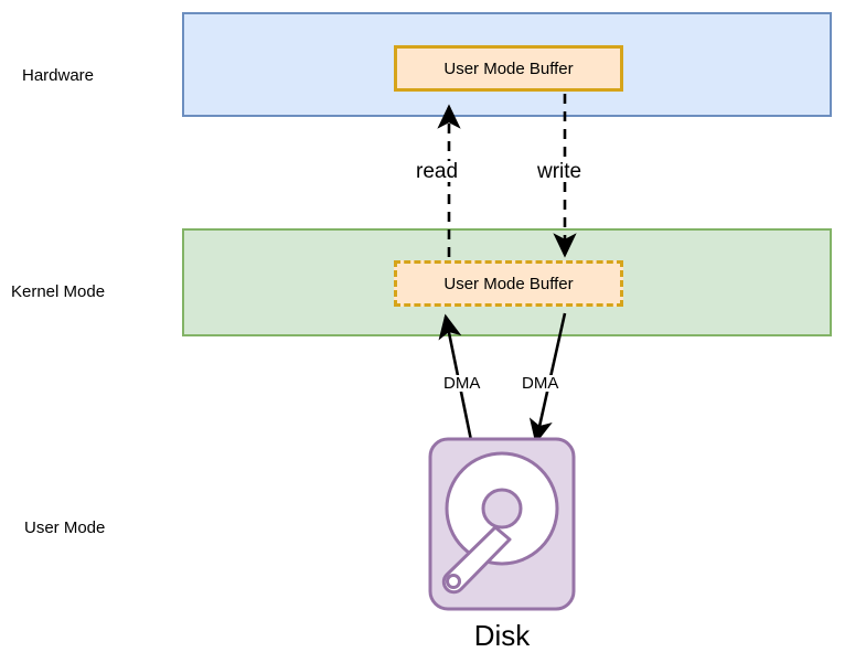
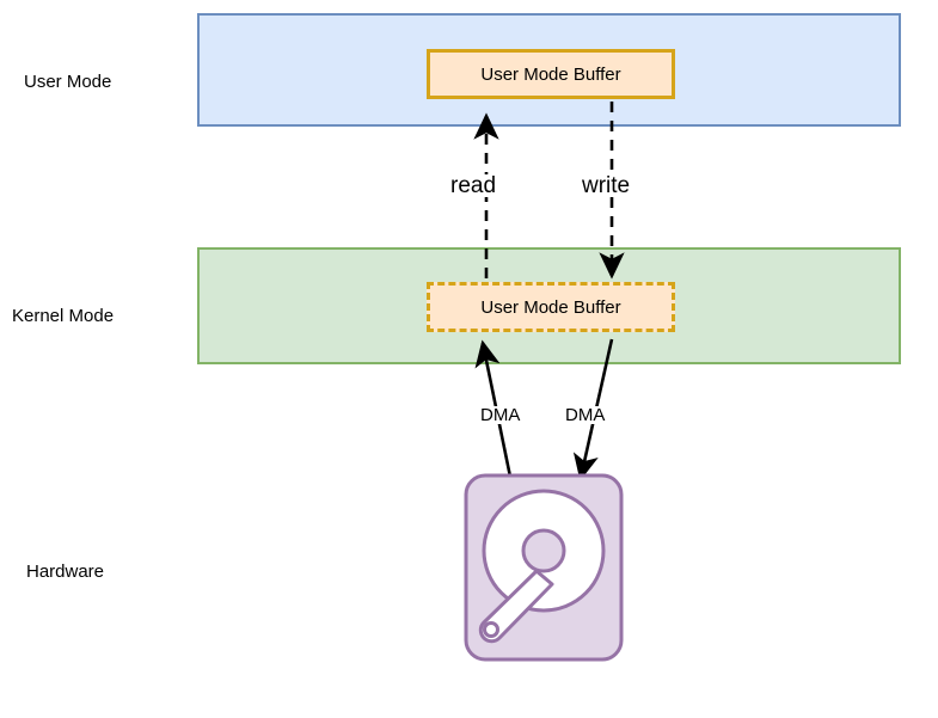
- Hardware
+ User Mode
  Kernel Mode
- User Mode
+ Hardware
  User Mode Buffer
  User Mode Buffer
  read
  write
  DMA
  DMA
- Disk
